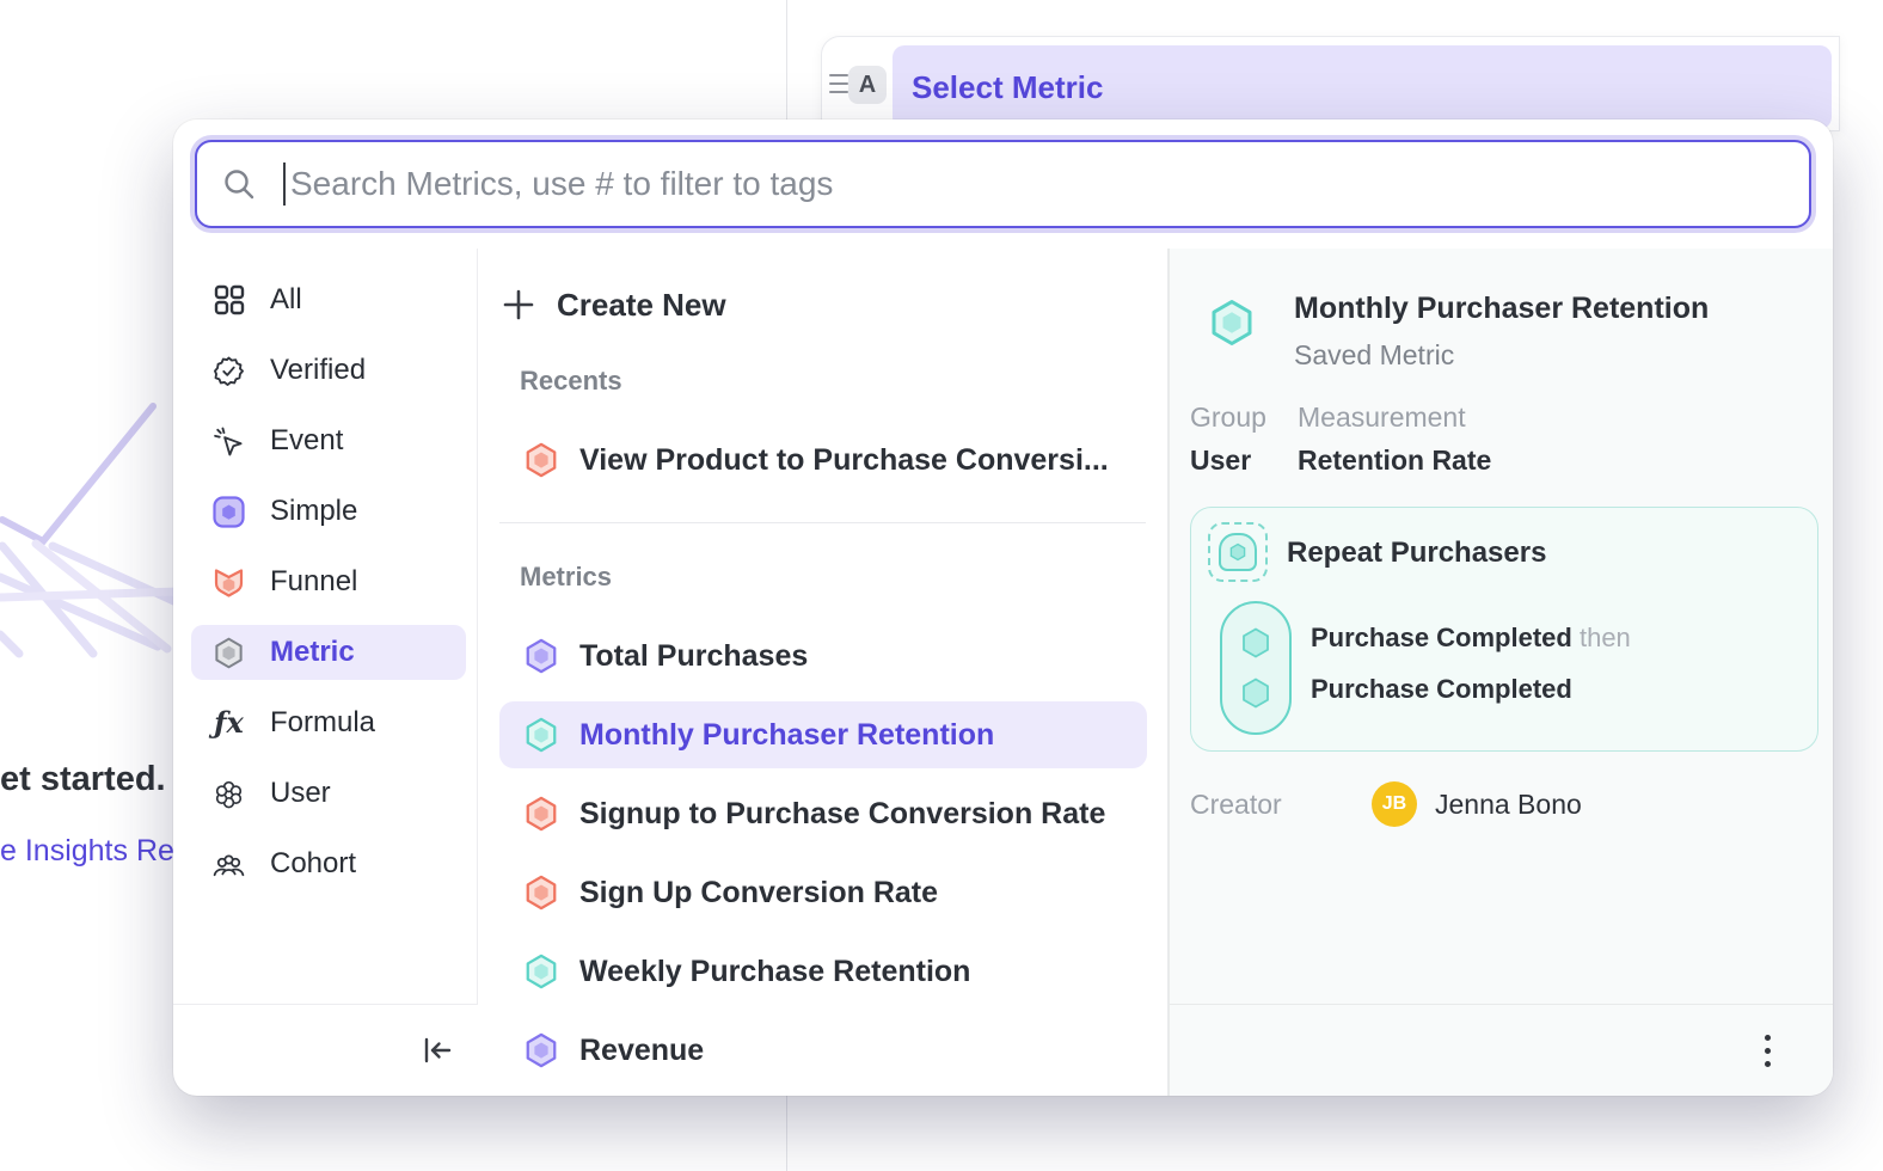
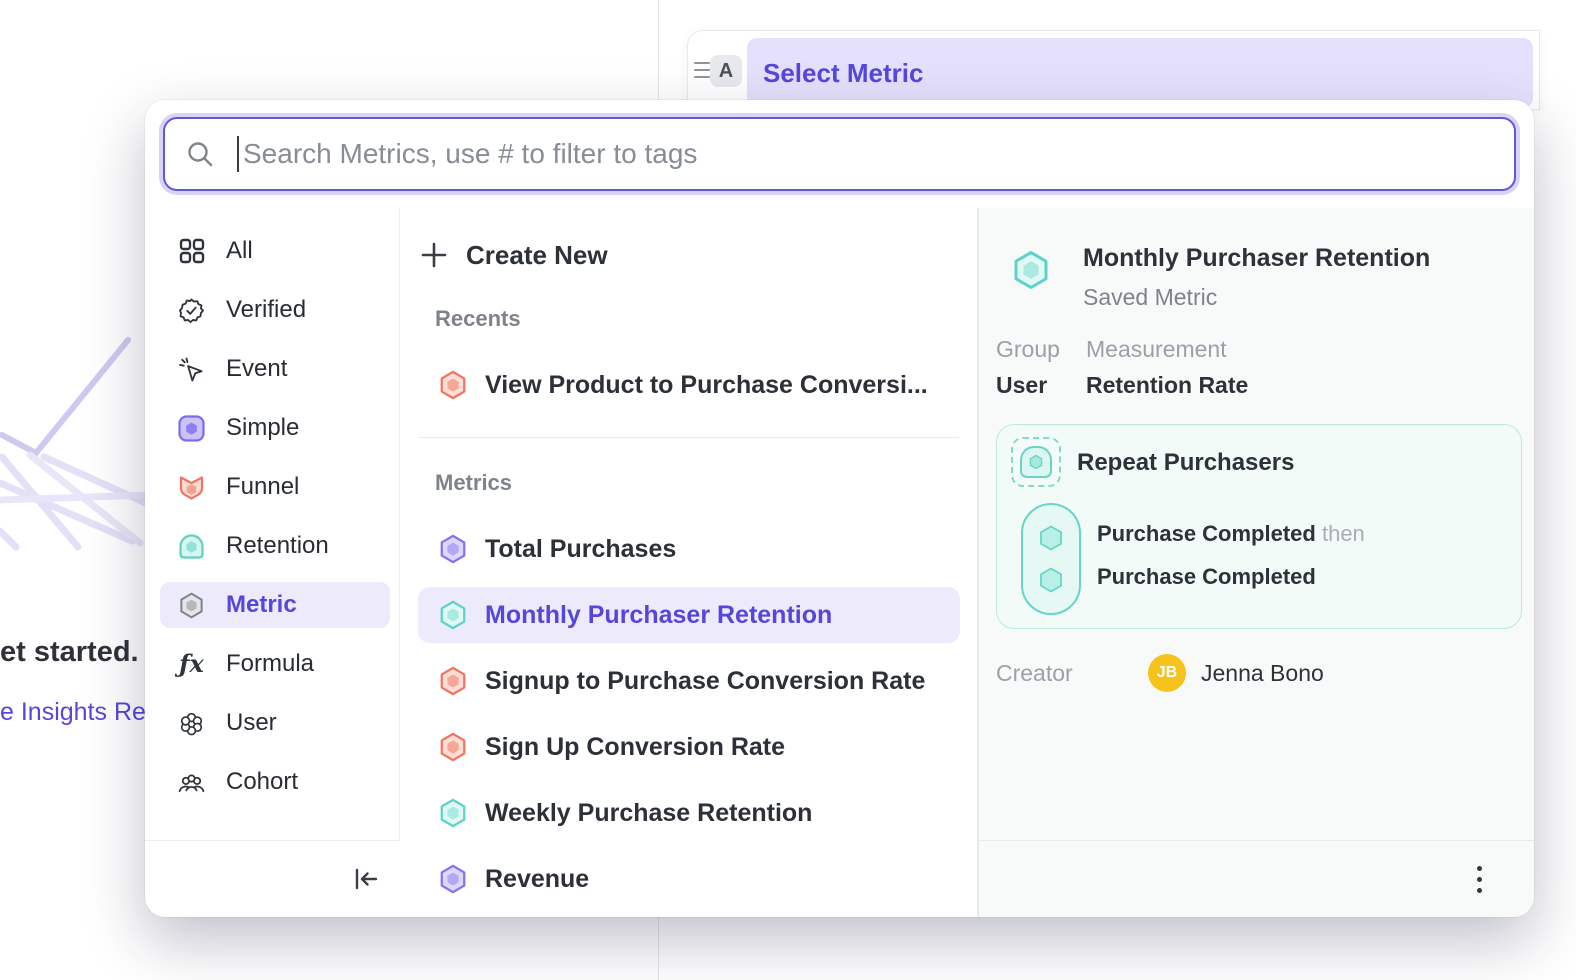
  et started.
  e Insights Re
  A
  Select Metric
  Search Metrics, use # to filter to tags
  All
  Verified
  Event
  Simple
  Funnel
+ Retention
  Metric
  ƒx
  Formula
  User
  Cohort
  Create New
  Recents
  View Product to Purchase Conversi...
  Metrics
  Total Purchases
  Monthly Purchaser Retention
  Signup to Purchase Conversion Rate
  Sign Up Conversion Rate
  Weekly Purchase Retention
  Revenue
  Monthly Purchaser Retention
  Saved Metric
  Group
  Measurement
  User
  Retention Rate
  Repeat Purchasers
  Purchase Completed then
  Purchase Completed
  Creator
  JB
  Jenna Bono
